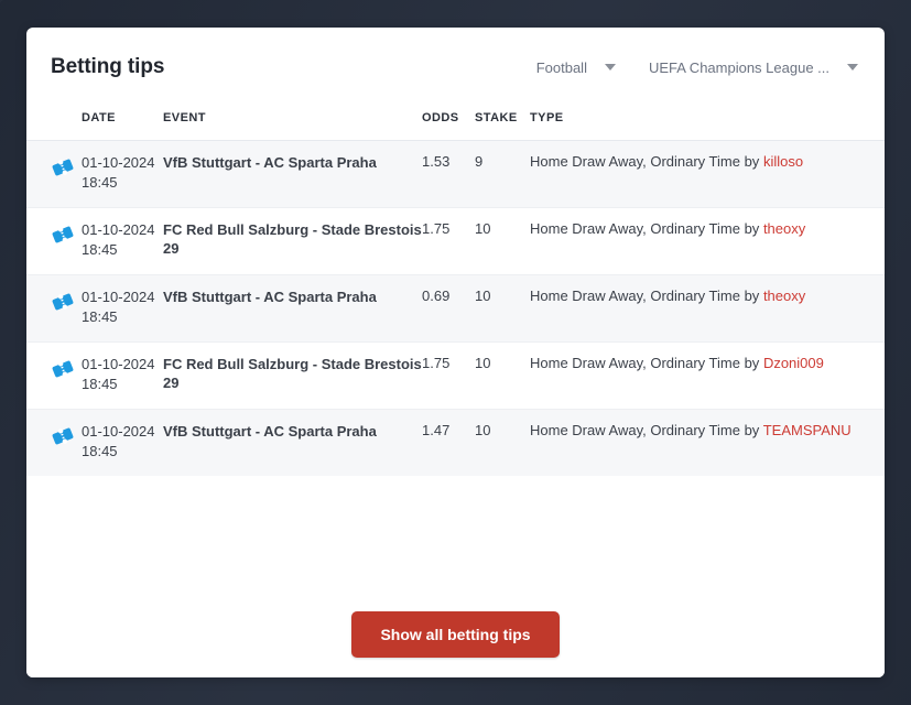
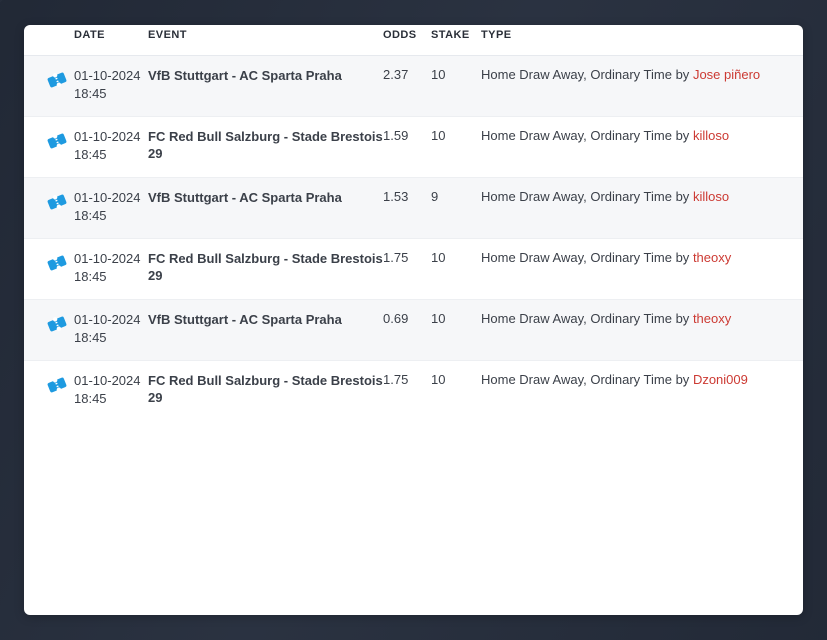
- Betting tips
- Football
- UEFA Champions League ...
  	DATE	EVENT	ODDS	STAKE	TYPE
+ 	01-10-202418:45	VfB Stuttgart - AC Sparta Praha	2.37	10	Home Draw Away, Ordinary Time by Jose piñero
+ 	01-10-202418:45	FC Red Bull Salzburg - Stade Brestois 29	1.59	10	Home Draw Away, Ordinary Time by killoso
  	01-10-202418:45	VfB Stuttgart - AC Sparta Praha	1.53	9	Home Draw Away, Ordinary Time by killoso
  	01-10-202418:45	FC Red Bull Salzburg - Stade Brestois 29	1.75	10	Home Draw Away, Ordinary Time by theoxy
  	01-10-202418:45	VfB Stuttgart - AC Sparta Praha	0.69	10	Home Draw Away, Ordinary Time by theoxy
  	01-10-202418:45	FC Red Bull Salzburg - Stade Brestois 29	1.75	10	Home Draw Away, Ordinary Time by Dzoni009
- 	01-10-202418:45	VfB Stuttgart - AC Sparta Praha	1.47	10	Home Draw Away, Ordinary Time by TEAMSPANU
- Show all betting tips
